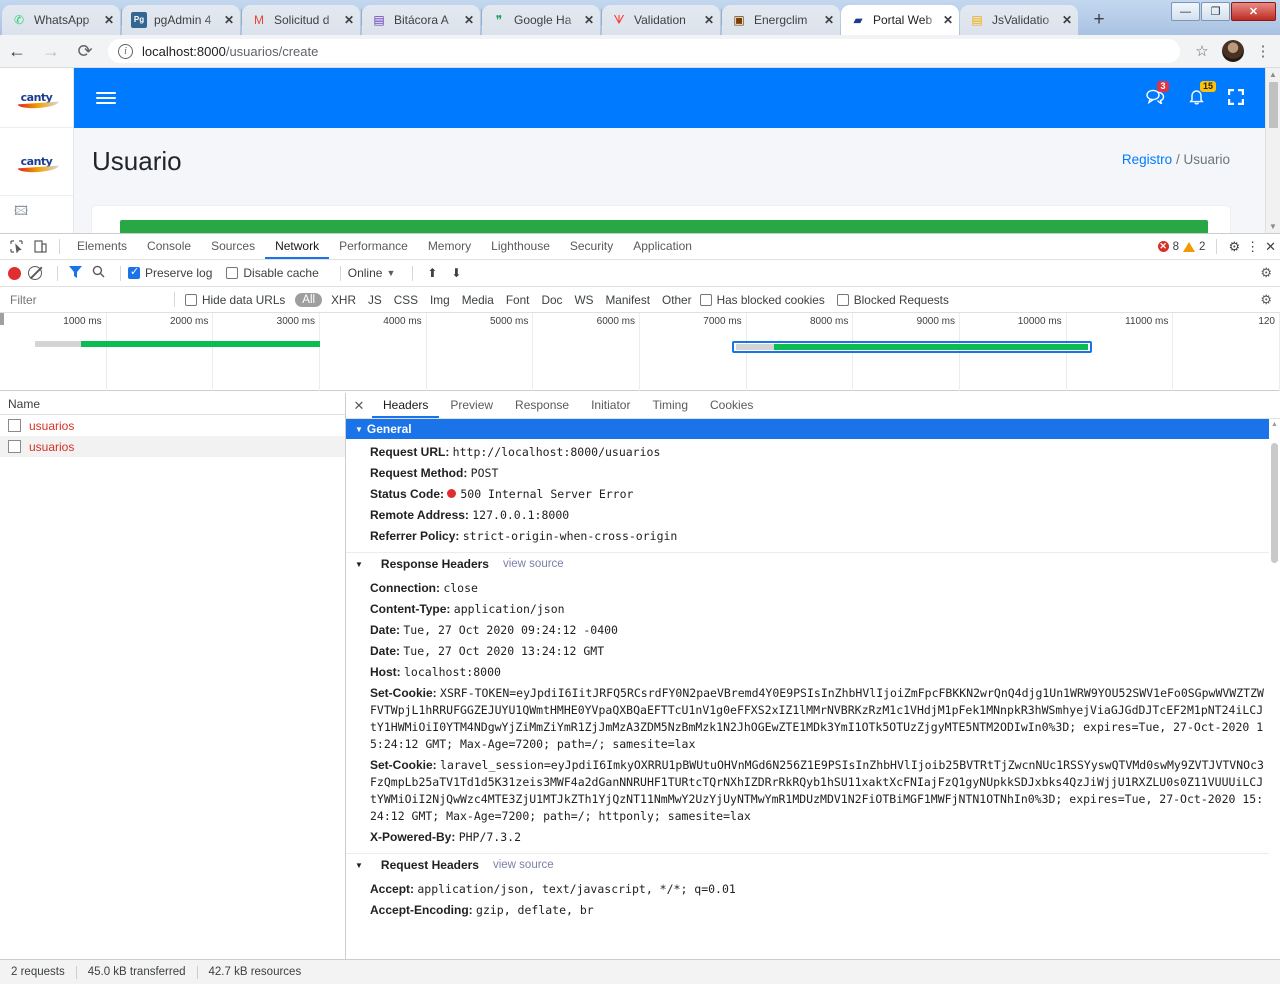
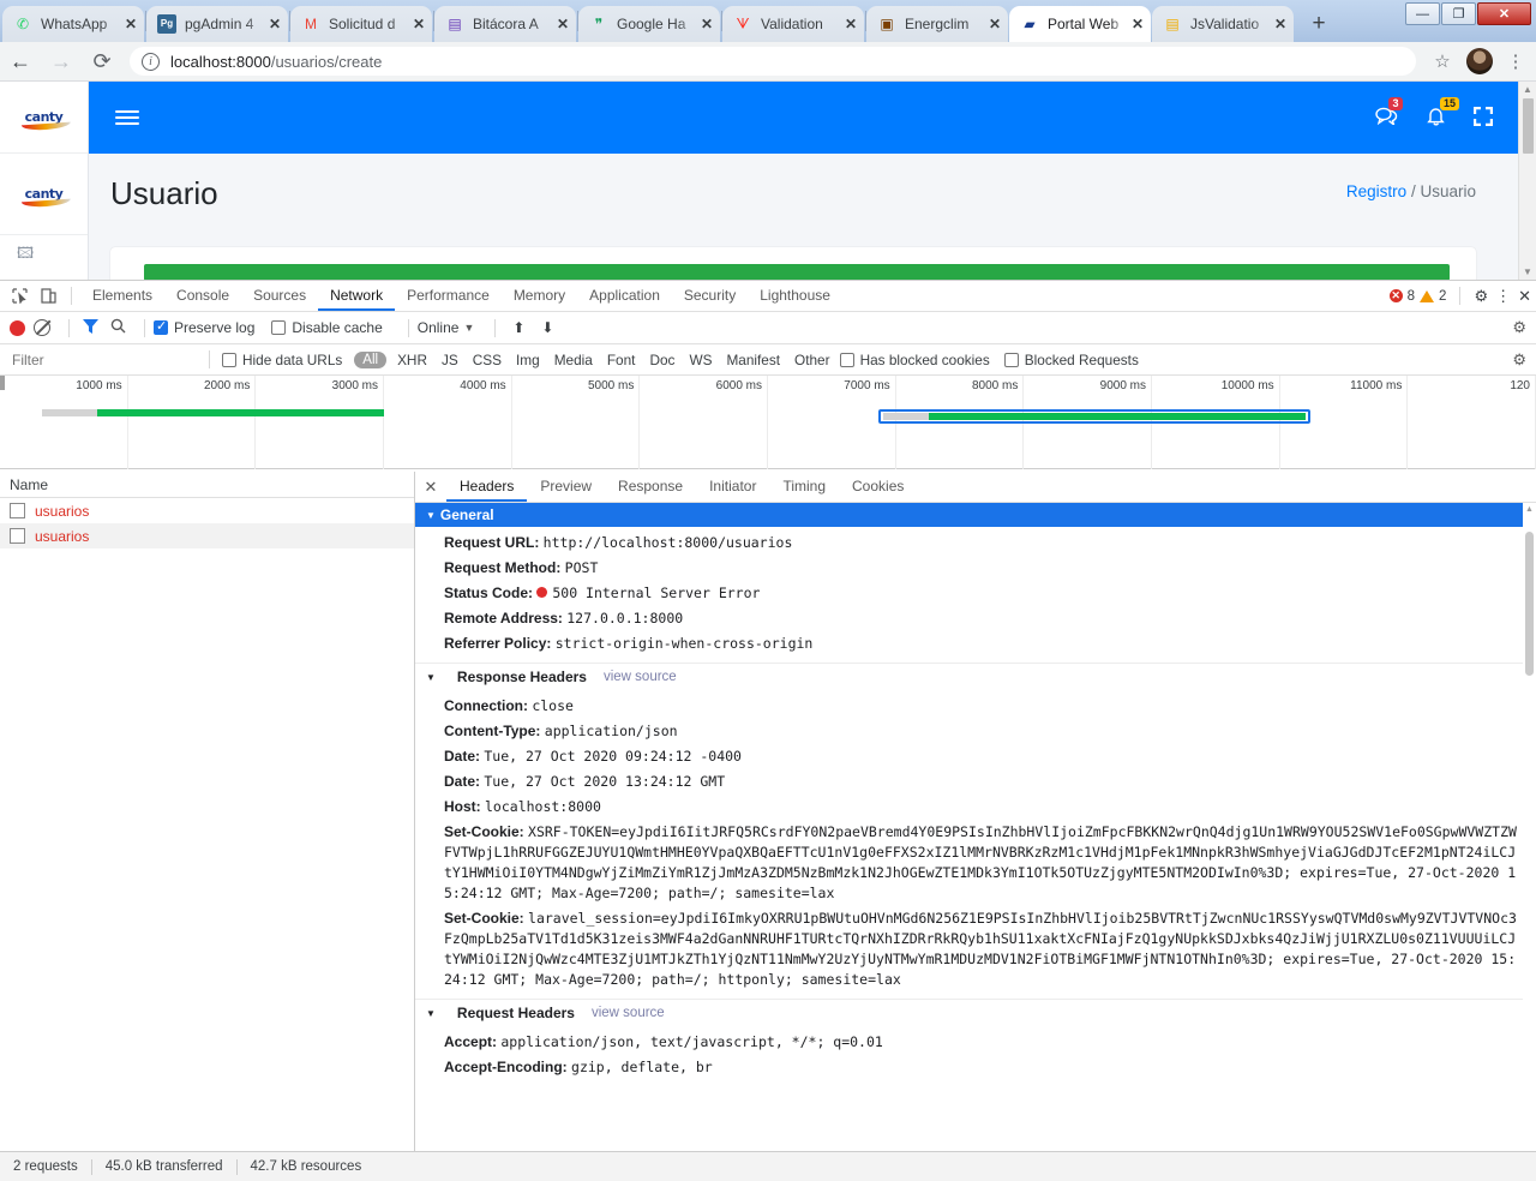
  ✆
  WhatsApp
  ✕
  Pg
  pgAdmin 4
  ✕
  M
  Solicitud d
  ✕
  ▤
  Bitácora A
  ✕
  ❞
  Google Ha
  ✕
  ᗐ
  Validation
  ✕
  ▣
  Energclim
  ✕
  ▰
  Portal Web
  ✕
  ▤
  JsValidatio
  ✕
  +
  —
  ❐
  ✕
  ←
  →
  ⟳
  i
  localhost:8000
  /usuarios/create
  ☆
  ⋮
  canty
  canty
  🖾
  3
  15
  Usuario
  Registro / Usuario
  ▲
  ▼
  Elements
  Console
  Sources
  Network
  Performance
  Memory
- Lighthouse
+ Application
  Security
- Application
+ Lighthouse
  ✕
  8
  2
  ⚙
  ⋮
  ✕
  Preserve log
  Disable cache
  Online
  ▼
  ⬆
  ⬇
  ⚙
  Filter
  Hide data URLs
  All
  XHR
  JS
  CSS
  Img
  Media
  Font
  Doc
  WS
  Manifest
  Other
  Has blocked cookies
  Blocked Requests
  ⚙
  1000 ms
  2000 ms
  3000 ms
  4000 ms
  5000 ms
  6000 ms
  7000 ms
  8000 ms
  9000 ms
  10000 ms
  11000 ms
  120
  Name
  usuarios
  usuarios
  ✕
  Headers
  Preview
  Response
  Initiator
  Timing
  Cookies
  ▼
  General
  Request URL: http://localhost:8000/usuarios
  Request Method: POST
  Status Code: 500 Internal Server Error
  Remote Address: 127.0.0.1:8000
  Referrer Policy: strict-origin-when-cross-origin
  ▼
  Response Headers
  view source
  Connection: close
  Content-Type: application/json
  Date: Tue, 27 Oct 2020 09:24:12 -0400
  Date: Tue, 27 Oct 2020 13:24:12 GMT
  Host: localhost:8000
  Set-Cookie: XSRF-TOKEN=eyJpdiI6IitJRFQ5RCsrdFY0N2paeVBremd4Y0E9PSIsInZhbHVlIjoiZmFpcFBKKN2wrQnQ4djg1Un1WRW9YOU52SWV1eFo0SGpwWVWZTZWFVTWpjL1hRRUFGGZEJUYU1QWmtHMHE0YVpaQXBQaEFTTcU1nV1g0eFFXS2xIZ1lMMrNVBRKzRzM1c1VHdjM1pFek1MNnpkR3hWSmhyejViaGJGdDJTcEF2M1pNT24iLCJtY1HWMiOiI0YTM4NDgwYjZiMmZiYmR1ZjJmMzA3ZDM5NzBmMzk1N2JhOGEwZTE1MDk3YmI1OTk5OTUzZjgyMTE5NTM2ODIwIn0%3D; expires=Tue, 27-Oct-2020 15:24:12 GMT; Max-Age=7200; path=/; samesite=lax
  Set-Cookie: laravel_session=eyJpdiI6ImkyOXRRU1pBWUtuOHVnMGd6N256Z1E9PSIsInZhbHVlIjoib25BVTRtTjZwcnNUc1RSSYyswQTVMd0swMy9ZVTJVTVNOc3FzQmpLb25aTV1Td1d5K31zeis3MWF4a2dGanNNRUHF1TURtcTQrNXhIZDRrRkRQyb1hSU11xaktXcFNIajFzQ1gyNUpkkSDJxbks4QzJiWjjU1RXZLU0s0Z11VUUUiLCJtYWMiOiI2NjQwWzc4MTE3ZjU1MTJkZTh1YjQzNT11NmMwY2UzYjUyNTMwYmR1MDUzMDV1N2FiOTBiMGF1MWFjNTN1OTNhIn0%3D; expires=Tue, 27-Oct-2020 15:24:12 GMT; Max-Age=7200; path=/; httponly; samesite=lax
- X-Powered-By: PHP/7.3.2
  ▼
  Request Headers
  view source
  Accept: application/json, text/javascript, */*; q=0.01
  Accept-Encoding: gzip, deflate, br
  2 requests
  45.0 kB transferred
  42.7 kB resources
